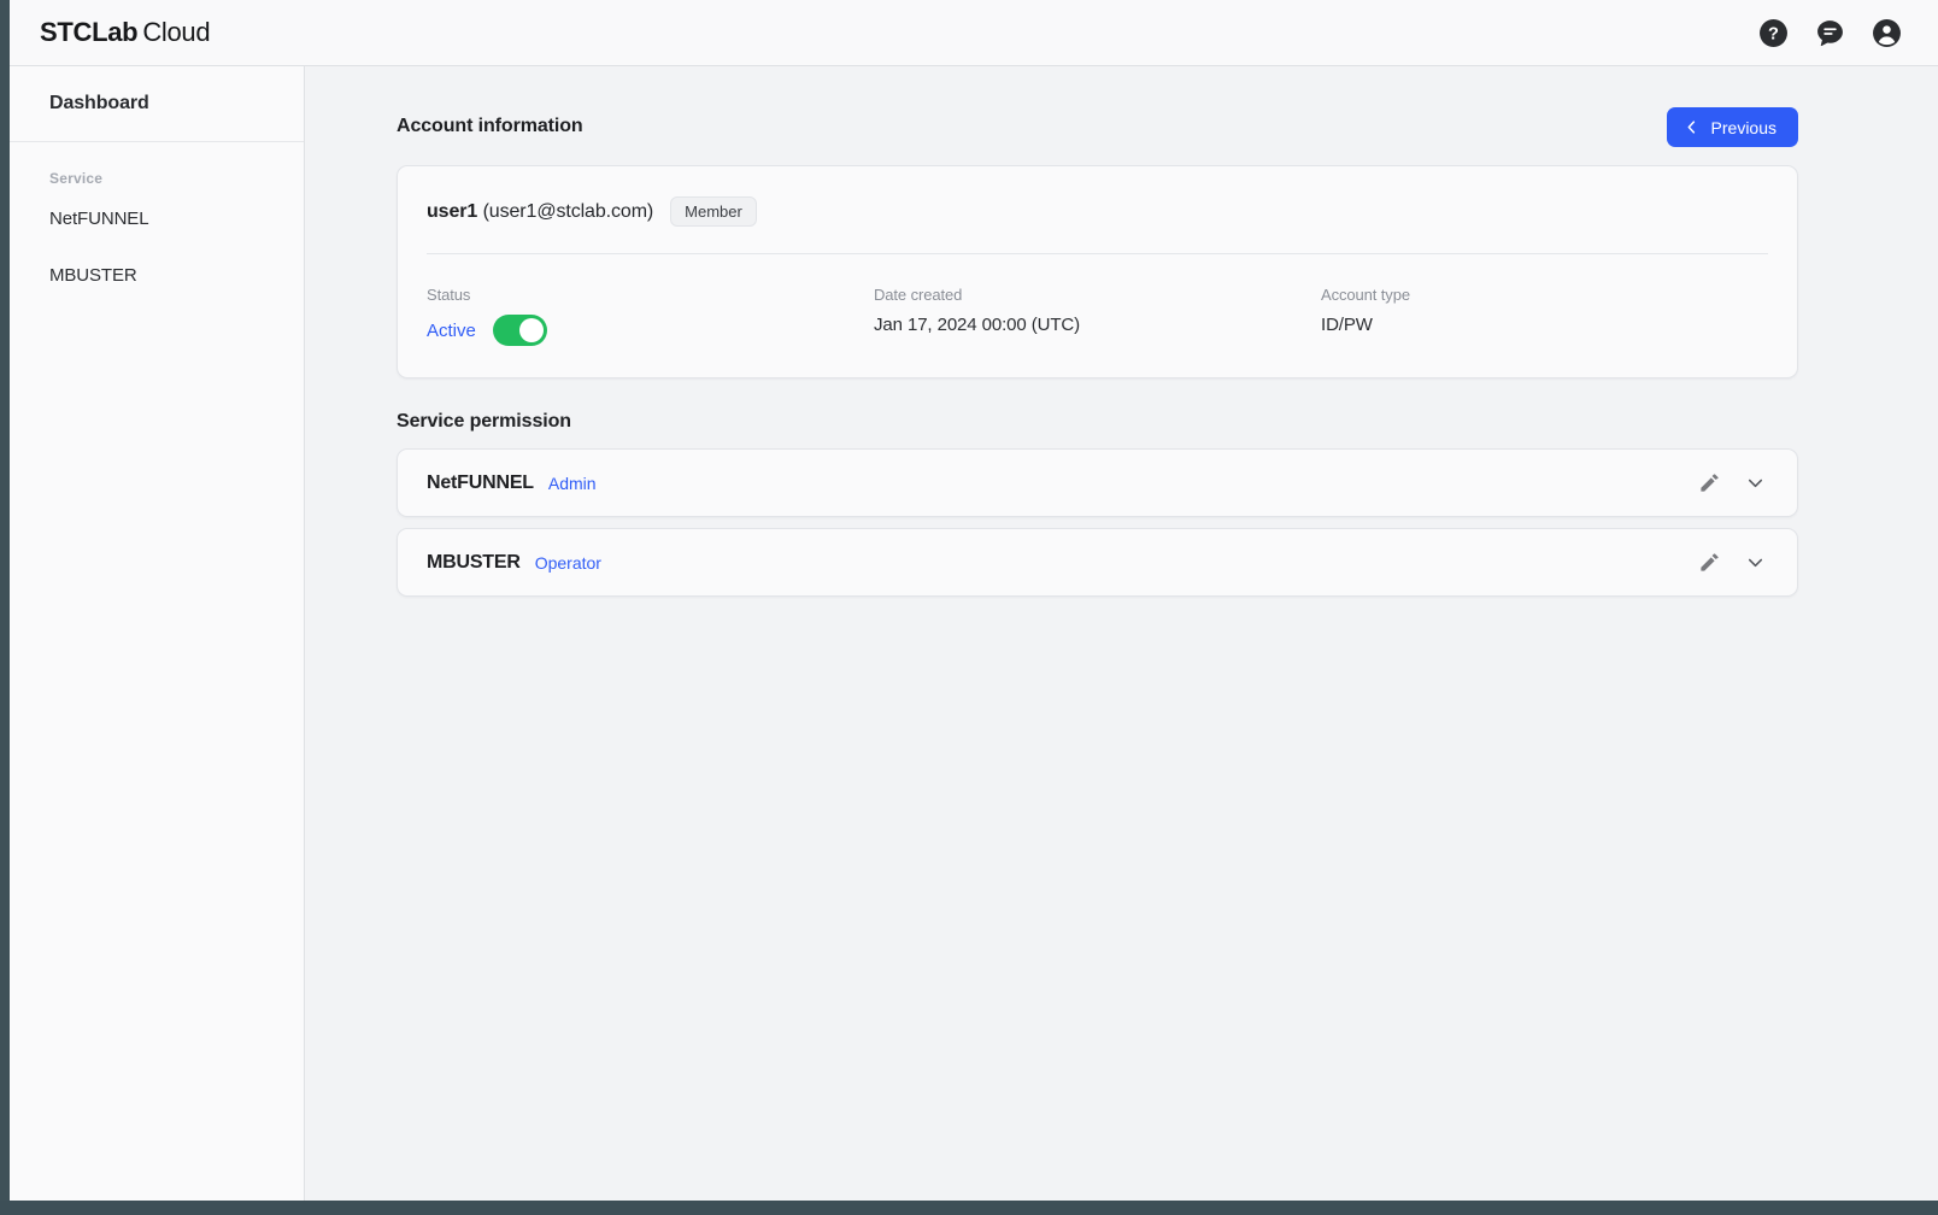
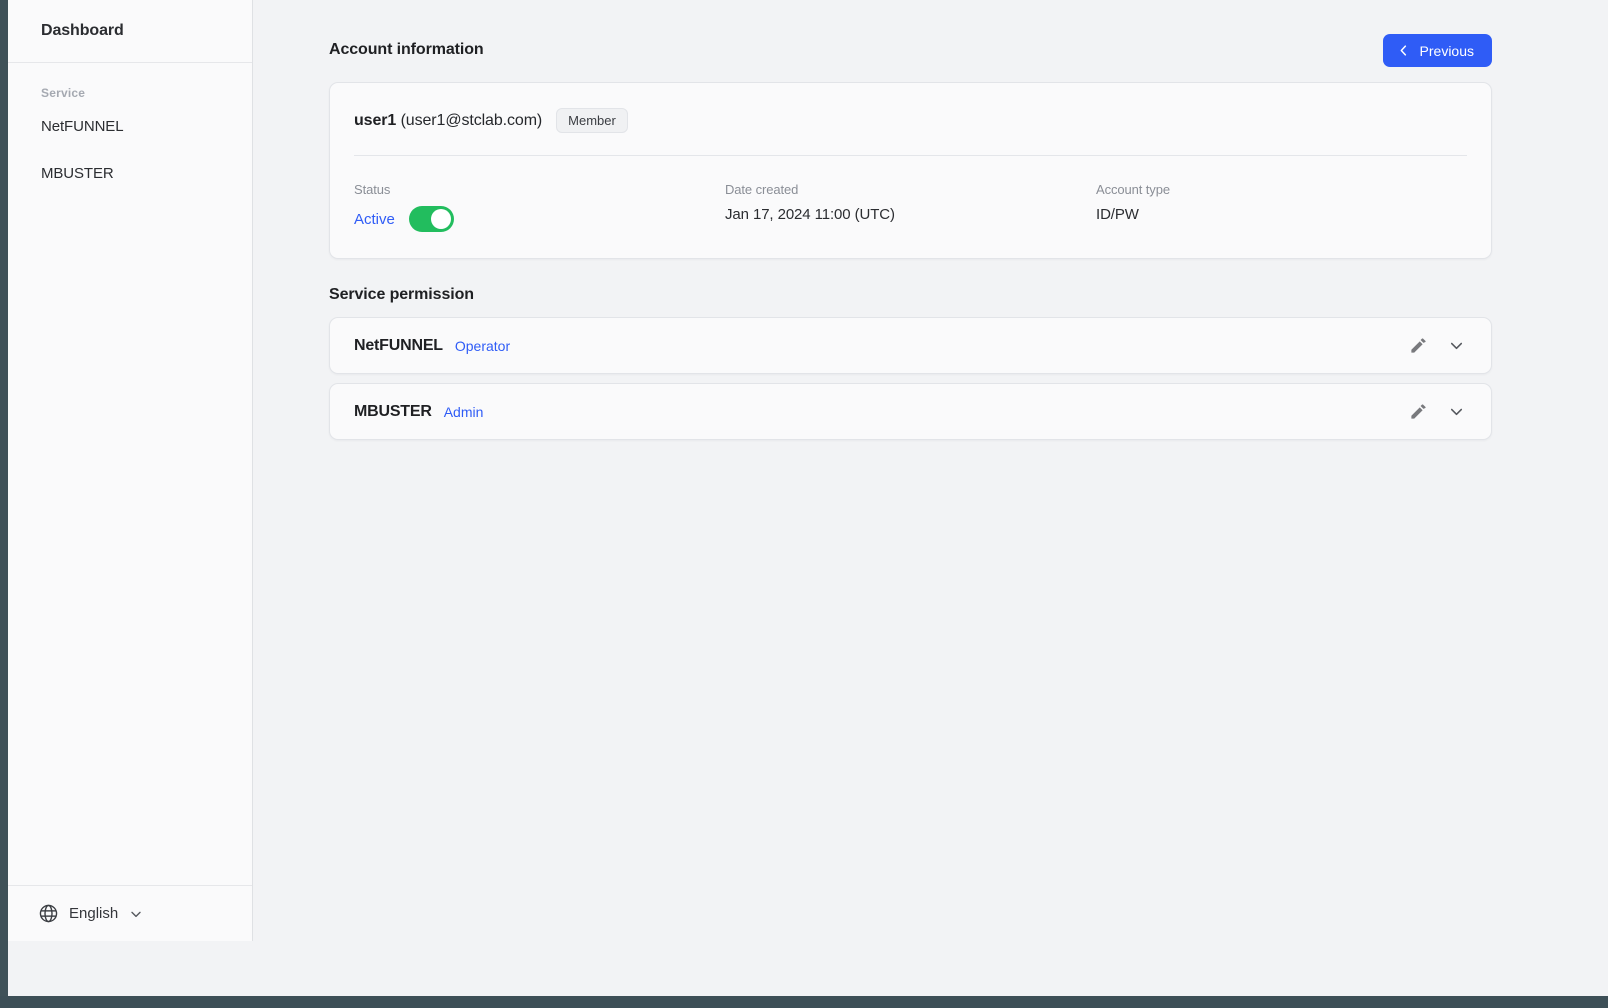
- STCLab Cloud
- ?
  Dashboard
  Service
  NetFUNNEL
  MBUSTER
+ English
  Account information
  Previous
  user1 (user1@stclab.com)
  Member
  Status
  Active
  Date created
- Jan 17, 2024 00:00 (UTC)
+ Jan 17, 2024 11:00 (UTC)
  Account type
  ID/PW
  Service permission
  NetFUNNEL
- Admin
+ Operator
  MBUSTER
- Operator
+ Admin
